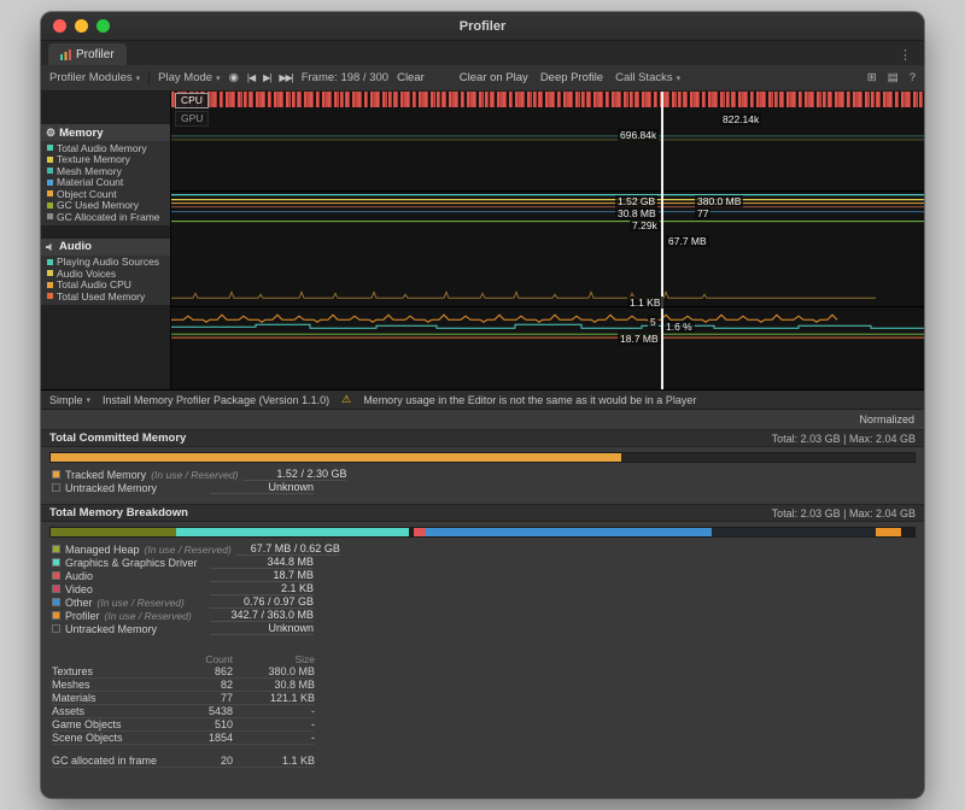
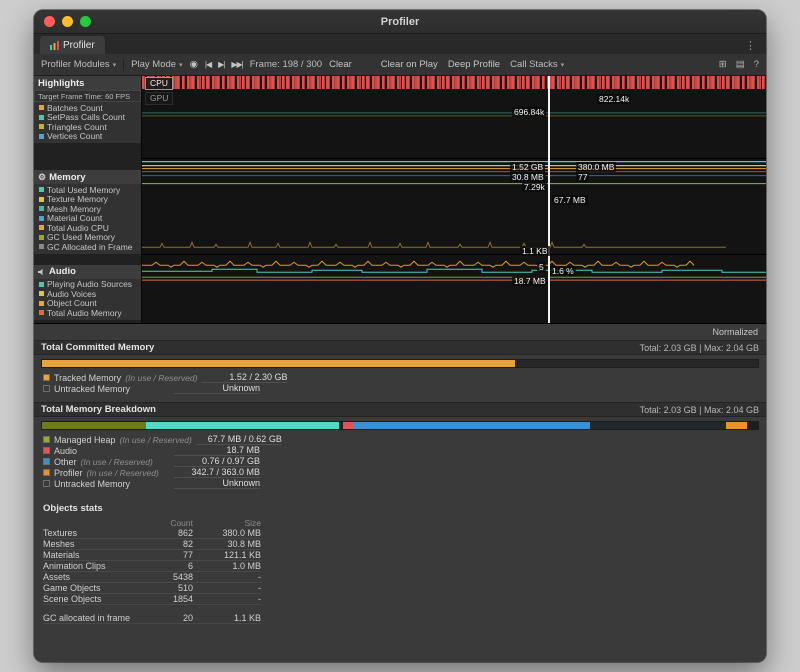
  Profiler
  Profiler
  ⋮
  Profiler Modules
  Play Mode
  ◉
  |◀
  ▶|
  ▶▶|
  Frame: 198 / 300
  Clear
  Clear on Play
  Deep Profile
  Call Stacks
  ⊞
  ▤
  ?
+ Highlights
+ Target Frame Time: 60 FPS
+ Batches Count
+ SetPass Calls Count
+ Triangles Count
+ Vertices Count
  ⚙
  Memory
- Total Audio Memory
+ Total Used Memory
  Texture Memory
  Mesh Memory
  Material Count
- Object Count
+ Total Audio CPU
  GC Used Memory
  GC Allocated in Frame
  Audio
  Playing Audio Sources
  Audio Voices
- Total Audio CPU
+ Object Count
- Total Used Memory
+ Total Audio Memory
  CPU
  GPU
  822.14k
  696.84k
  1.52 GB
  380.0 MB
  30.8 MB
  77
  7.29k
  67.7 MB
  1.1 KB
  5
  1.6 %
  18.7 MB
- Simple
- Install Memory Profiler Package (Version 1.1.0)
- ⚠
- Memory usage in the Editor is not the same as it would be in a Player
  Normalized
  Total Committed Memory
  Total: 2.03 GB | Max: 2.04 GB
  Tracked Memory
  (In use / Reserved)
  1.52 / 2.30 GB
  Untracked Memory
  Unknown
  Total Memory Breakdown
  Total: 2.03 GB | Max: 2.04 GB
  Managed Heap
  (In use / Reserved)
  67.7 MB / 0.62 GB
- Graphics & Graphics Driver
- 344.8 MB
  Audio
  18.7 MB
- Video
- 2.1 KB
  Other
  (In use / Reserved)
  0.76 / 0.97 GB
  Profiler
  (In use / Reserved)
  342.7 / 363.0 MB
  Untracked Memory
  Unknown
+ Objects stats
  Count
  Size
  Textures
  862
  380.0 MB
  Meshes
  82
  30.8 MB
  Materials
  77
  121.1 KB
+ Animation Clips
+ 6
+ 1.0 MB
  Assets
  5438
  -
  Game Objects
  510
  -
  Scene Objects
  1854
  -
  GC allocated in frame
  20
  1.1 KB
